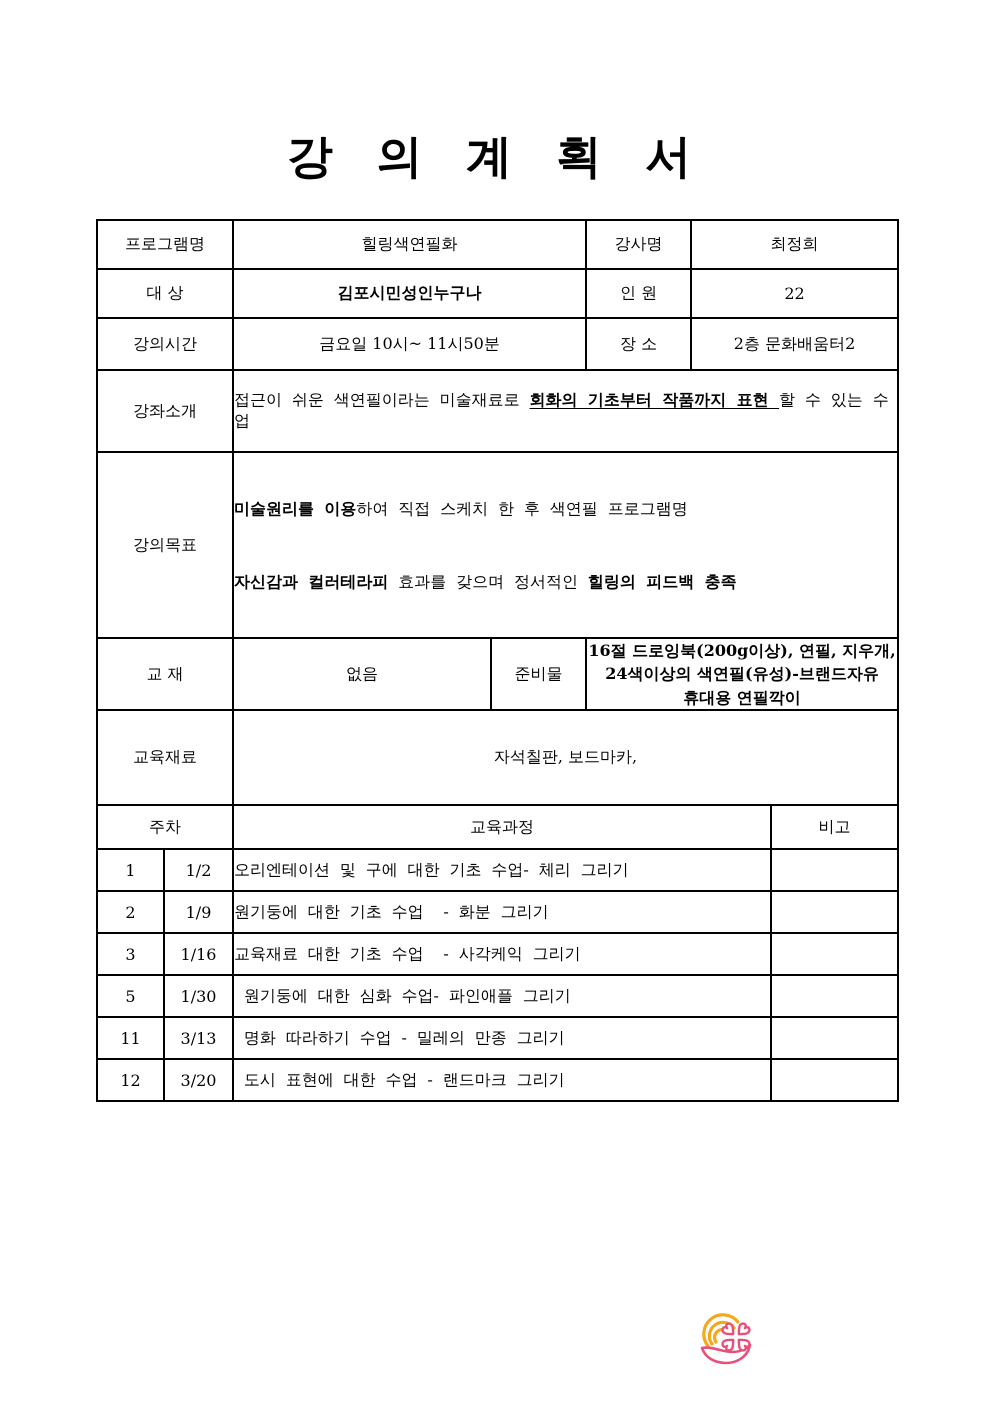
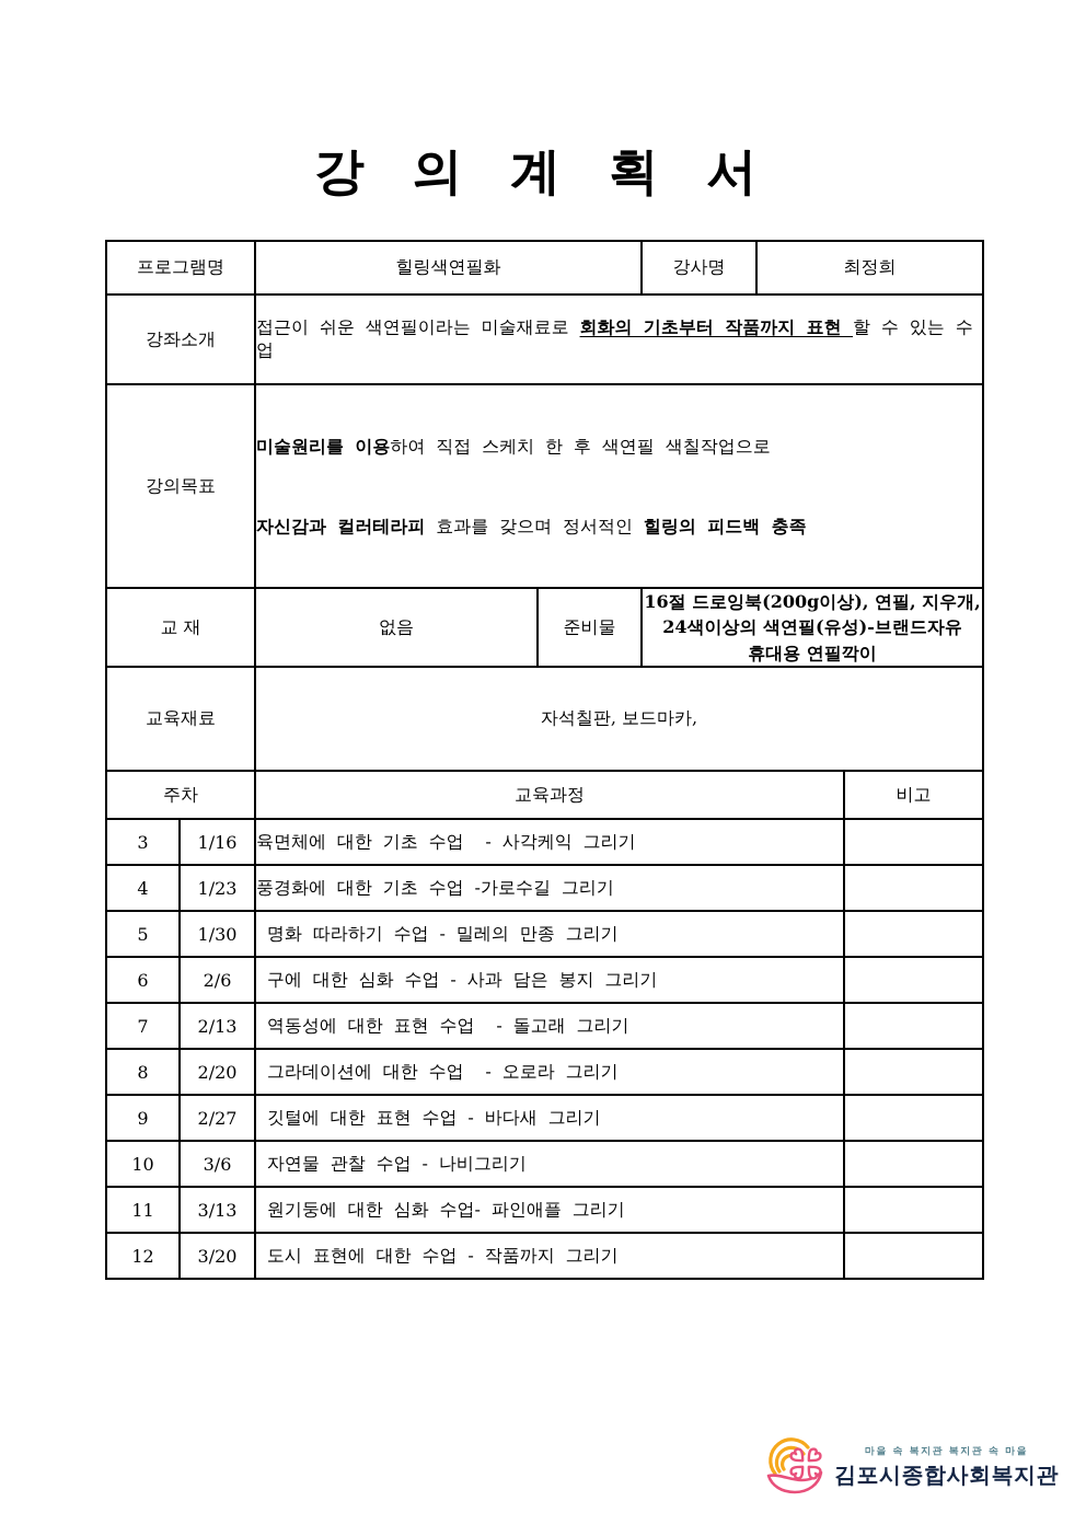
  강 의 계 획 서
  프로그램명	힐링색연필화	강사명	최정희
- 대 상	김포시민성인누구나	인 원	22
- 강의시간	금요일 10시~ 11시50분	장 소	2층 문화배움터2
  강좌소개	접근이 쉬운 색연필이라는 미술재료로 회화의 기초부터 작품까지 표현 할 수 있는 수업
- 강의목표	미술원리를 이용하여 직접 스케치 한 후 색연필 프로그램명 자신감과 컬러테라피 효과를 갖으며 정서적인 힐링의 피드백 충족
+ 강의목표	미술원리를 이용하여 직접 스케치 한 후 색연필 색칠작업으로 자신감과 컬러테라피 효과를 갖으며 정서적인 힐링의 피드백 충족
  교 재	없음	준비물	16절 드로잉북(200g이상), 연필, 지우개, 24색이상의 색연필(유성)-브랜드자유 휴대용 연필깍이
  교육재료	자석칠판, 보드마카,
  주차	교육과정	비고
- 1	1/2	오리엔테이션 및 구에 대한 기초 수업- 체리 그리기
- 2	1/9	원기둥에 대한 기초 수업 - 화분 그리기
- 3	1/16	교육재료 대한 기초 수업 - 사각케익 그리기
+ 3	1/16	육면체에 대한 기초 수업 - 사각케익 그리기
+ 4	1/23	풍경화에 대한 기초 수업 -가로수길 그리기
- 5	1/30	원기둥에 대한 심화 수업- 파인애플 그리기
+ 5	1/30	명화 따라하기 수업 - 밀레의 만종 그리기
+ 6	2/6	구에 대한 심화 수업 - 사과 담은 봉지 그리기
+ 7	2/13	역동성에 대한 표현 수업 - 돌고래 그리기
+ 8	2/20	그라데이션에 대한 수업 - 오로라 그리기
+ 9	2/27	깃털에 대한 표현 수업 - 바다새 그리기
+ 10	3/6	자연물 관찰 수업 - 나비그리기
- 11	3/13	명화 따라하기 수업 - 밀레의 만종 그리기
+ 11	3/13	원기둥에 대한 심화 수업- 파인애플 그리기
- 12	3/20	도시 표현에 대한 수업 - 랜드마크 그리기
+ 12	3/20	도시 표현에 대한 수업 - 작품까지 그리기
+ 마을 속 복지관 복지관 속 마을
+ 김포시종합사회복지관
